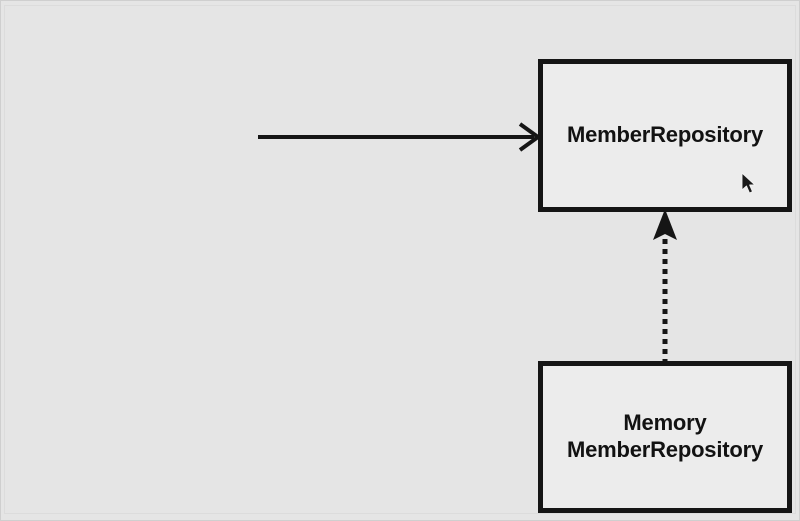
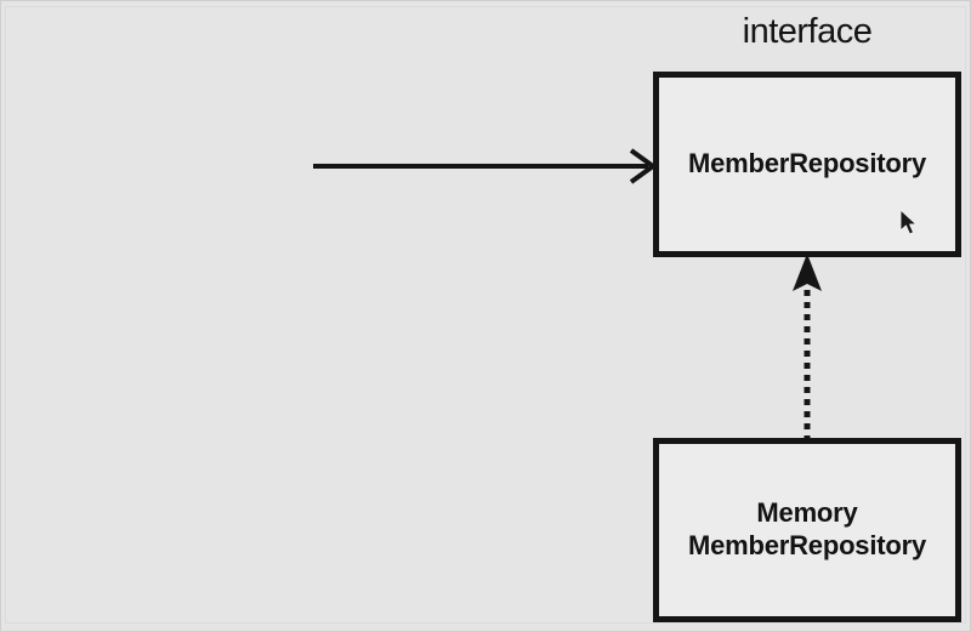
+ interface
  MemberRepository
  Memory
  MemberRepository
